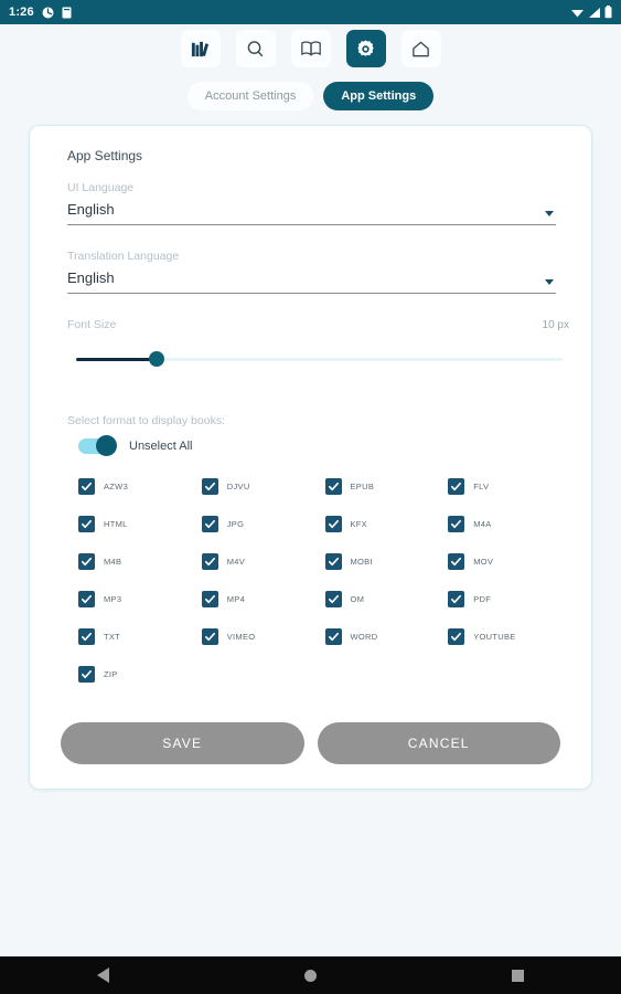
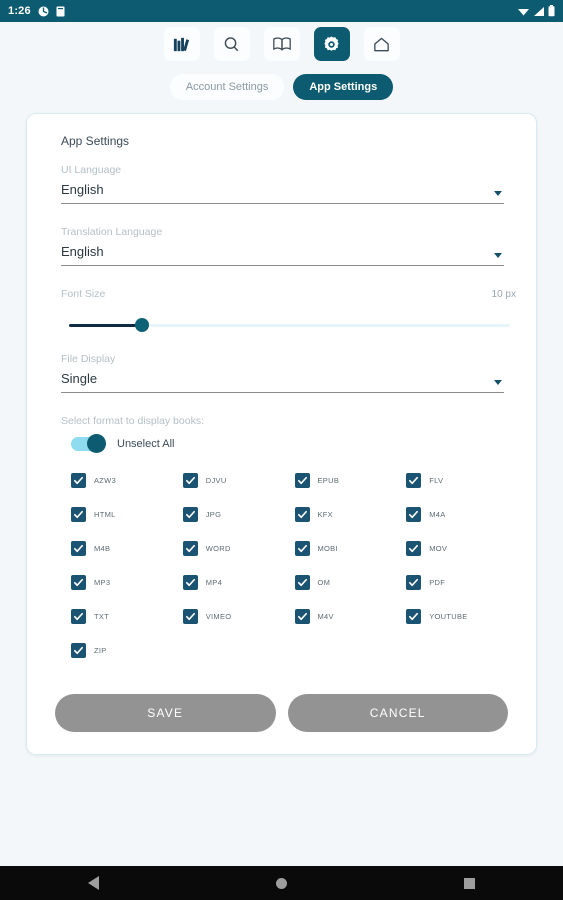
  1:26
  Account Settings
  App Settings
  App Settings
  UI Language
  English
  Translation Language
  English
  Font Size
  10 px
+ File Display
+ Single
  Select format to display books:
  Unselect All
  AZW3
  DJVU
  EPUB
  FLV
  HTML
  JPG
  KFX
  M4A
  M4B
- M4V
+ WORD
  MOBI
  MOV
  MP3
  MP4
  OM
  PDF
  TXT
  VIMEO
- WORD
+ M4V
  YOUTUBE
  ZIP
  SAVE
  CANCEL
